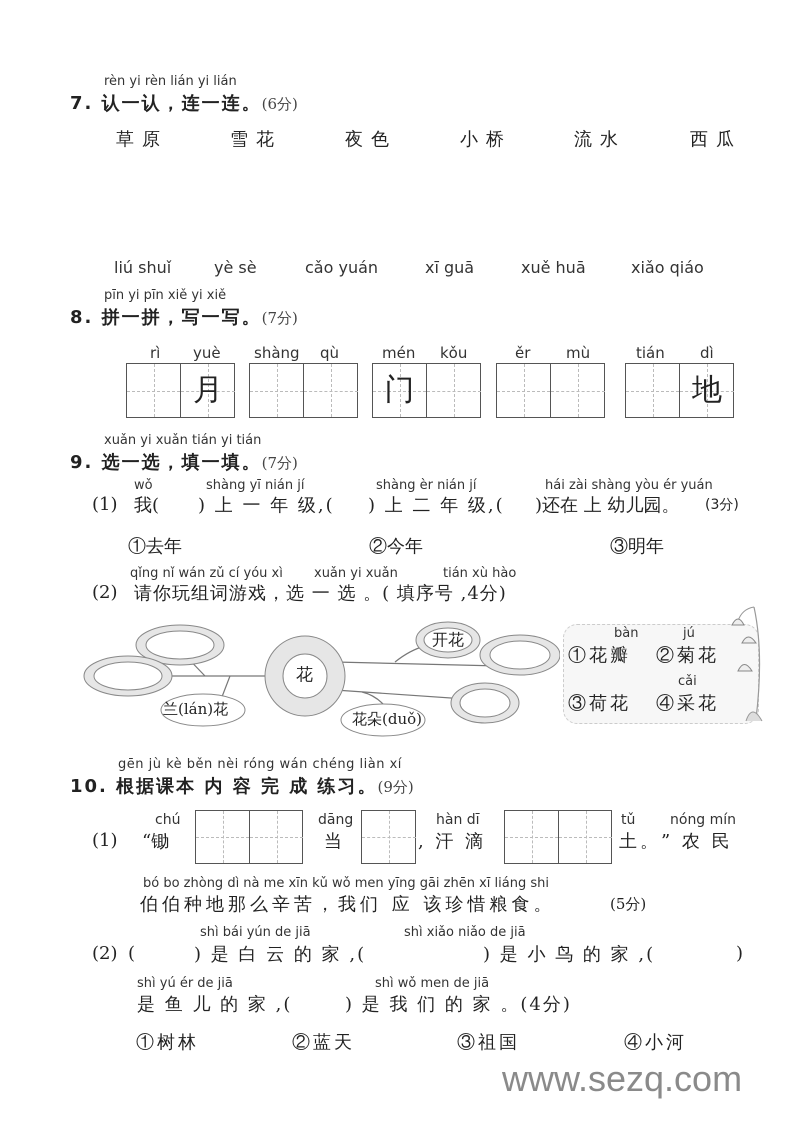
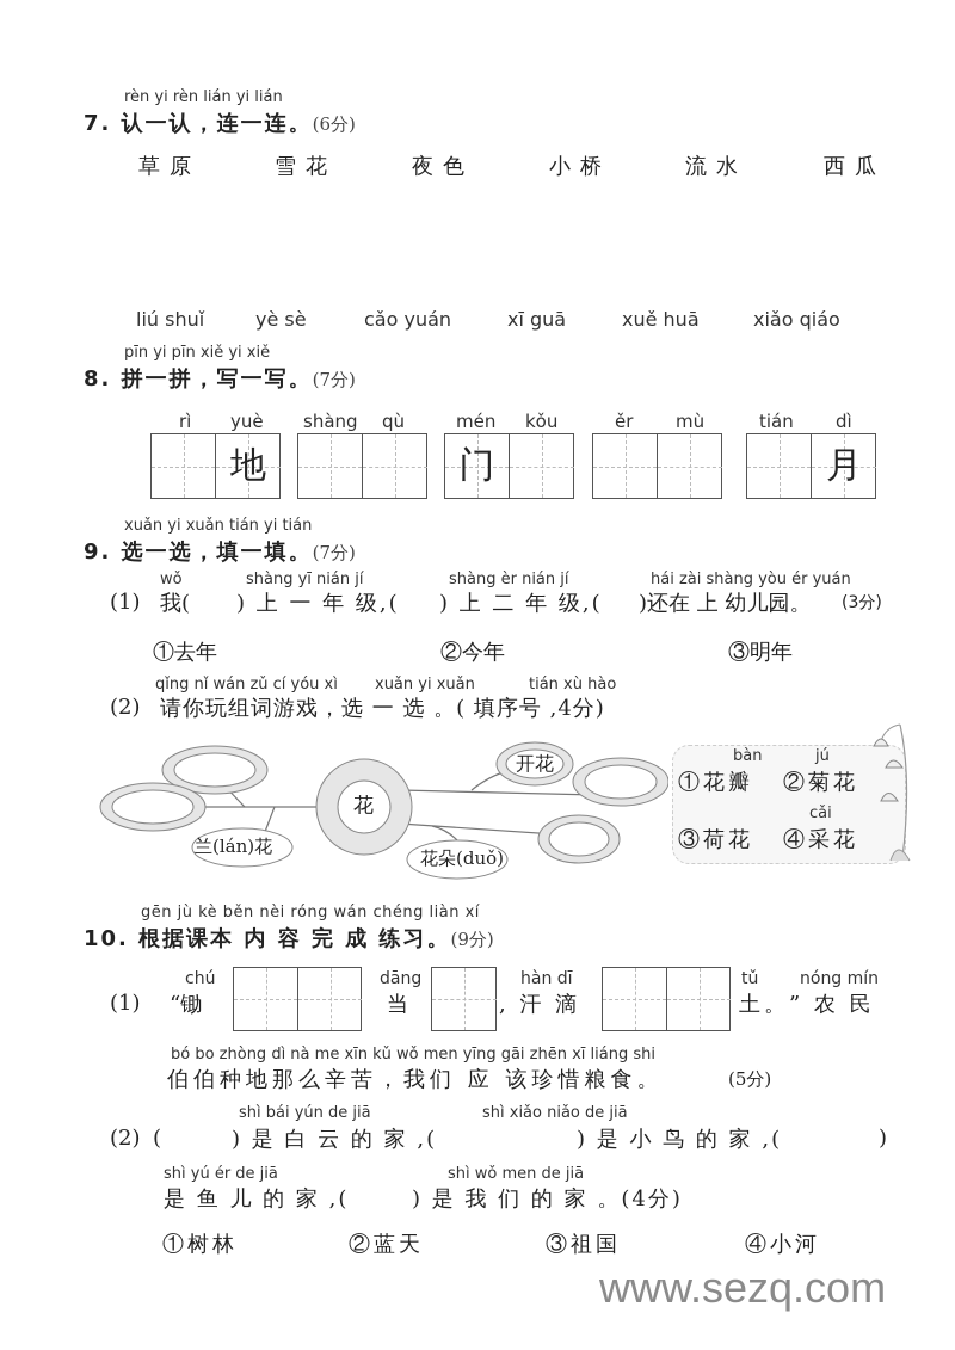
  rèn yi rèn lián yi lián
  7. 认一认，连一连。(6分)
  草原
  雪花
  夜色
  小桥
  流水
  西瓜
  liú shuǐ
  yè sè
  cǎo yuán
  xī guā
  xuě huā
  xiǎo qiáo
  pīn yi pīn xiě yi xiě
  8. 拼一拼，写一写。(7分)
  rì
  yuè
- 月
+ 地
  shàng
  qù
  mén
  kǒu
  门
  ěr
  mù
  tián
  dì
- 地
+ 月
  xuǎn yi xuǎn tián yi tián
  9. 选一选，填一填。(7分)
  wǒ
  shàng yī nián jí
  shàng èr nián jí
  hái zài shàng yòu ér yuán
  (1)
  我(
  ) 上 一 年 级,(
  ) 上 二 年 级,(
  )还在 上 幼儿园。
  (3分)
  ①去年
  ②今年
  ③明年
  qǐng nǐ wán zǔ cí yóu xì
  xuǎn yi xuǎn
  tián xù hào
  (2)
  请你玩组词游戏，选 一 选 。( 填序号 ,4分)
  花
  开花
  兰(lán)花
  花朵(duǒ)
  bàn
  jú
  ①花瓣
  ②菊花
  cǎi
  ③荷花
  ④采花
  gēn jù kè běn nèi róng wán chéng liàn xí
  10. 根据课本 内 容 完 成 练习。(9分)
  chú
  dāng
  hàn dī
  tǔ
  nóng mín
  (1)
  “锄
  当
  , 汗 滴
  土。” 农 民
  bó bo zhòng dì nà me xīn kǔ wǒ men yīng gāi zhēn xī liáng shi
  伯伯种地那么辛苦，我们 应 该珍惜粮食。
  (5分)
  shì bái yún de jiā
  shì xiǎo niǎo de jiā
  (2)
  (
  ) 是 白 云 的 家 ,(
  ) 是 小 鸟 的 家 ,(
  )
  shì yú ér de jiā
  shì wǒ men de jiā
  是 鱼 儿 的 家 ,(
  ) 是 我 们 的 家 。(4分)
  ①树林
  ②蓝天
  ③祖国
  ④小河
  www.sezq.com
